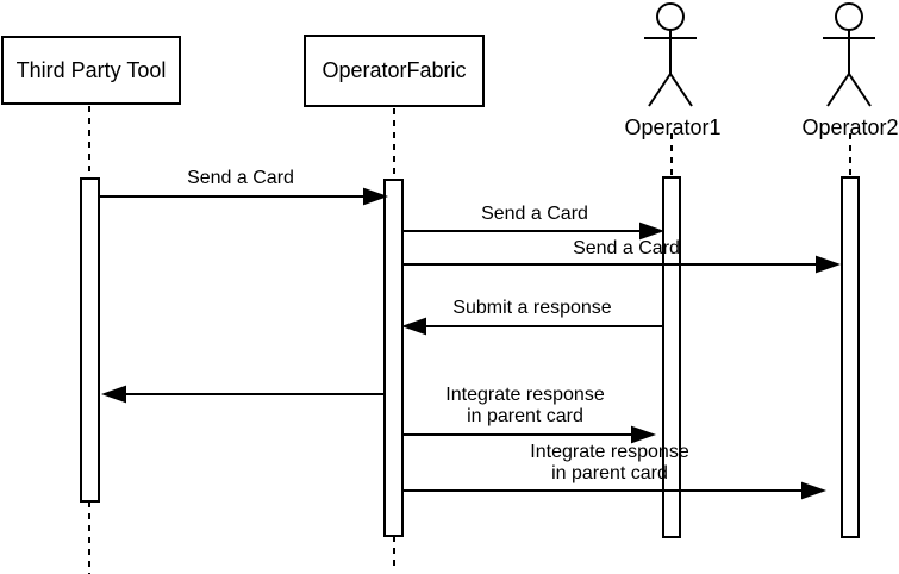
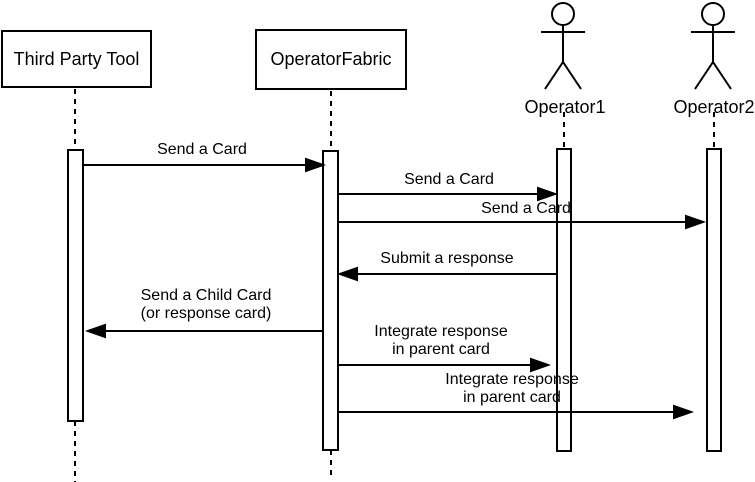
  Third Party Tool
  OperatorFabric
  Operator1
  Operator2
  Send a Card
  Send a Card
  Send a Card
  Submit a response
+ Send a Child Card
+ (or response card)
  Integrate response
  in parent card
  Integrate response
  in parent card
